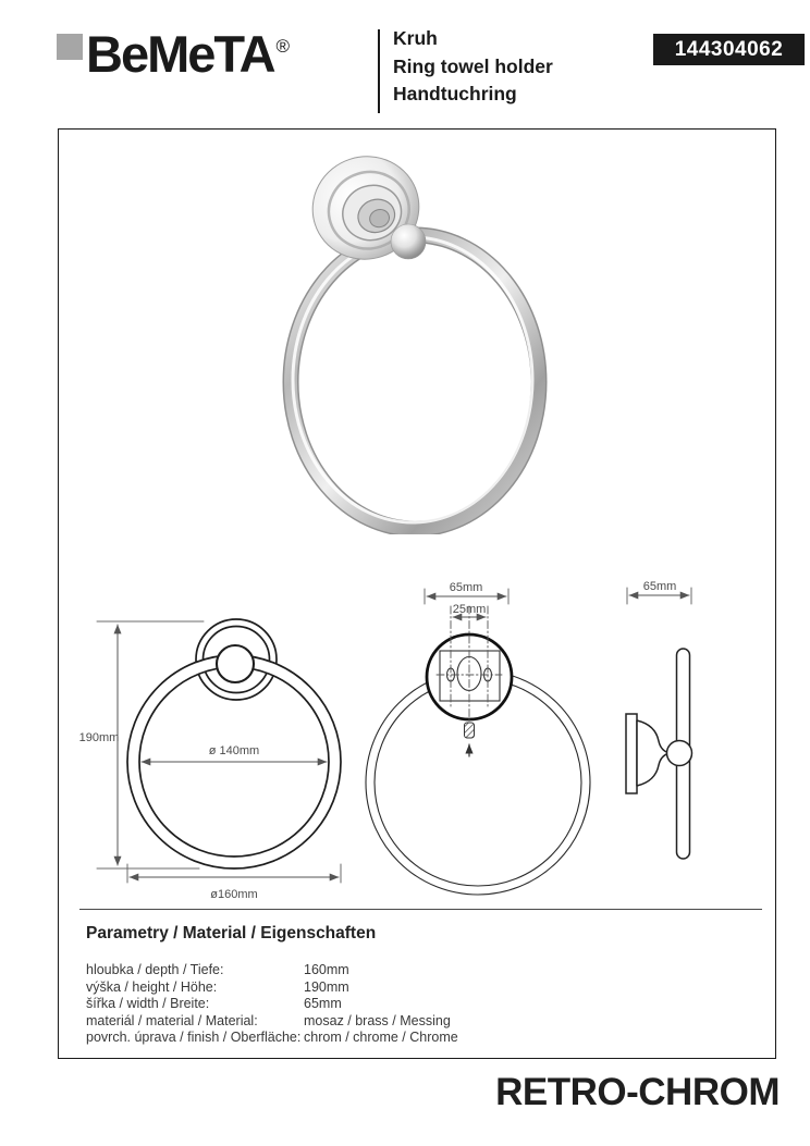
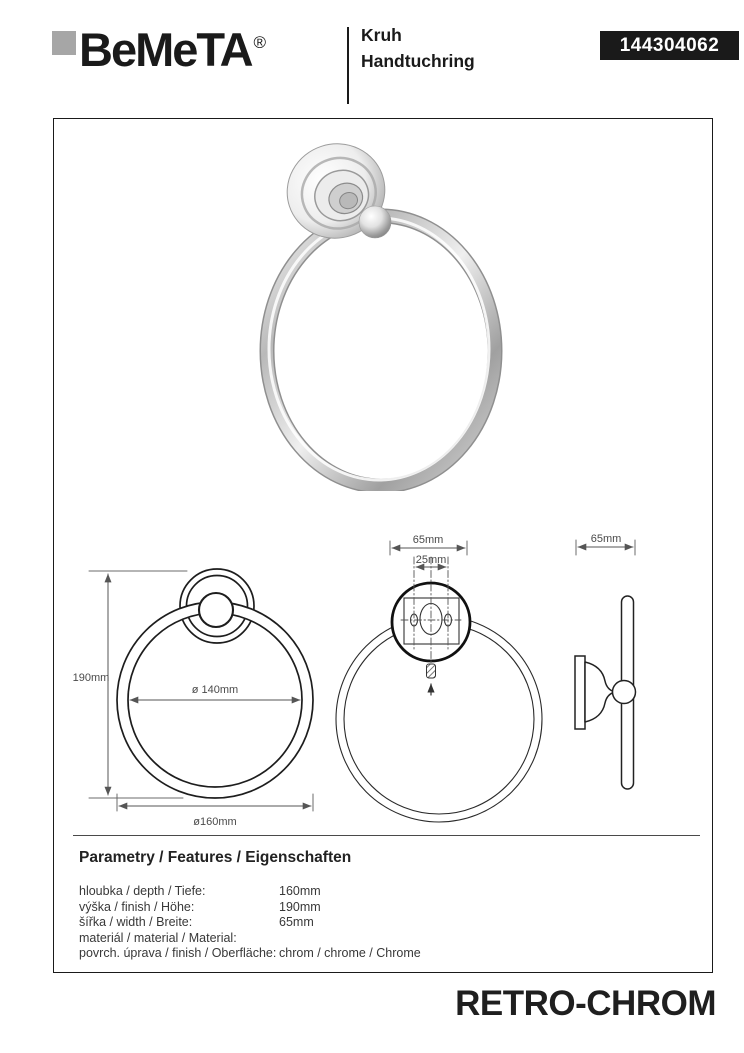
  BeMeTA®
  Kruh
- Ring towel holder
  Handtuchring
  144304062
  190mm
  ø 140mm
  ø160mm
  65mm
  25mm
  65mm
- Parametry / Material / Eigenschaften
+ Parametry / Features / Eigenschaften
  hloubka / depth / Tiefe:
  160mm
- výška / height / Höhe:
+ výška / finish / Höhe:
  190mm
  šířka / width / Breite:
  65mm
  materiál / material / Material:
- mosaz / brass / Messing
  povrch. úprava / finish / Oberfläche:
  chrom / chrome / Chrome
  RETRO-CHROM
